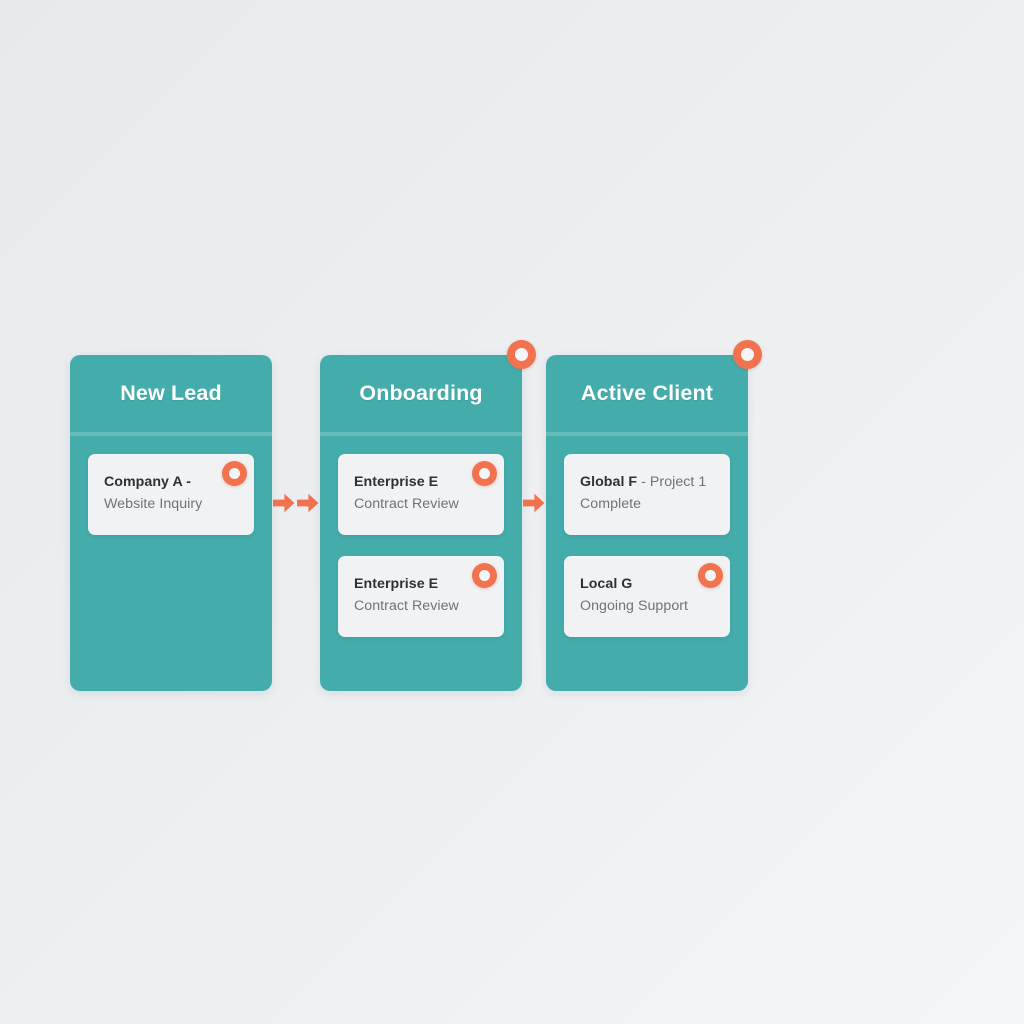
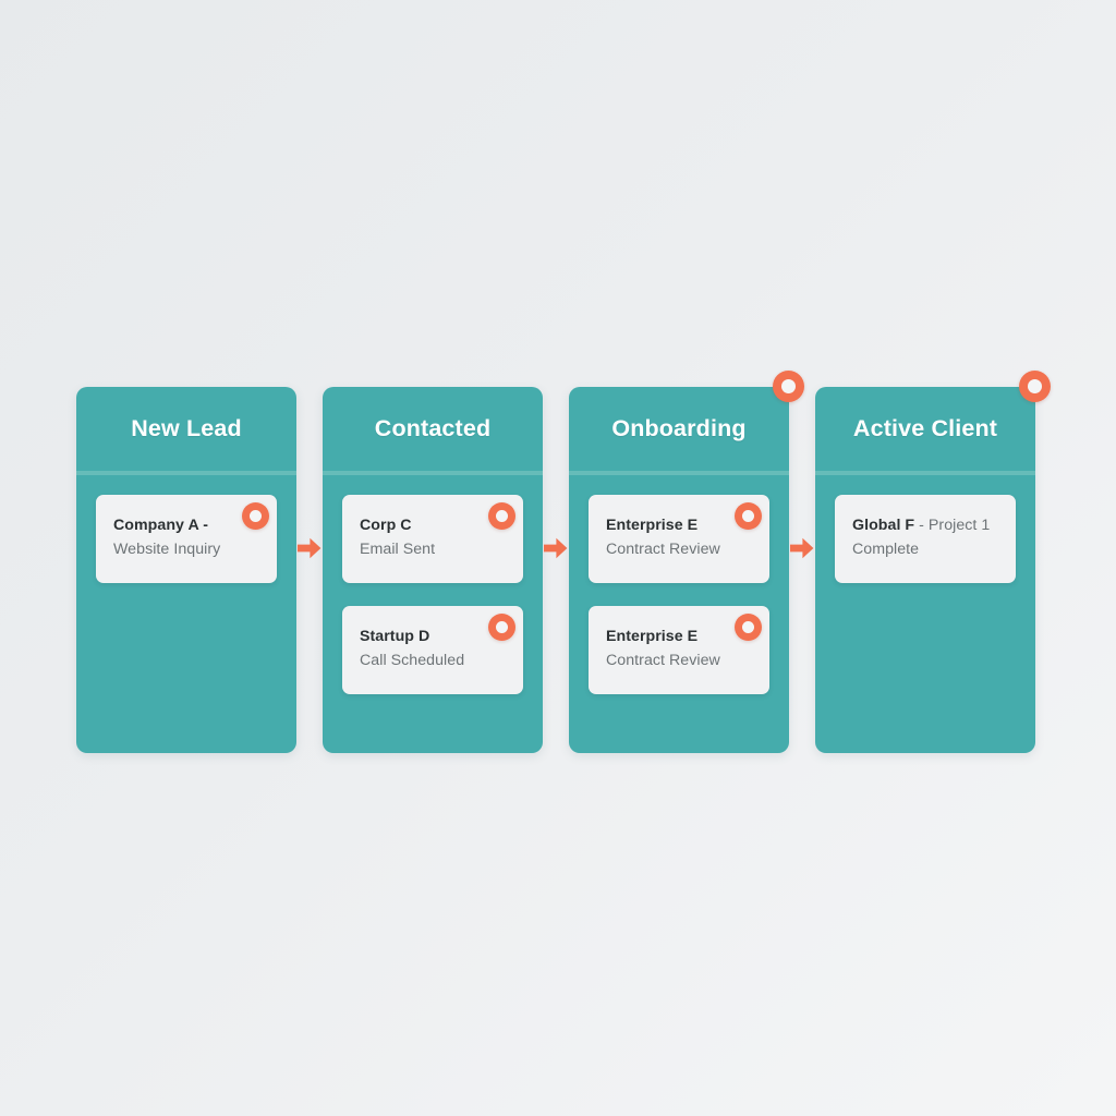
  New Lead
  Company A -
  Website Inquiry
+ Contacted
+ Corp C
+ Email Sent
+ Startup D
+ Call Scheduled
  Onboarding
  Enterprise E
  Contract Review
  Enterprise E
  Contract Review
  Active Client
  Global F - Project 1 Complete
- Local G
- Ongoing Support
